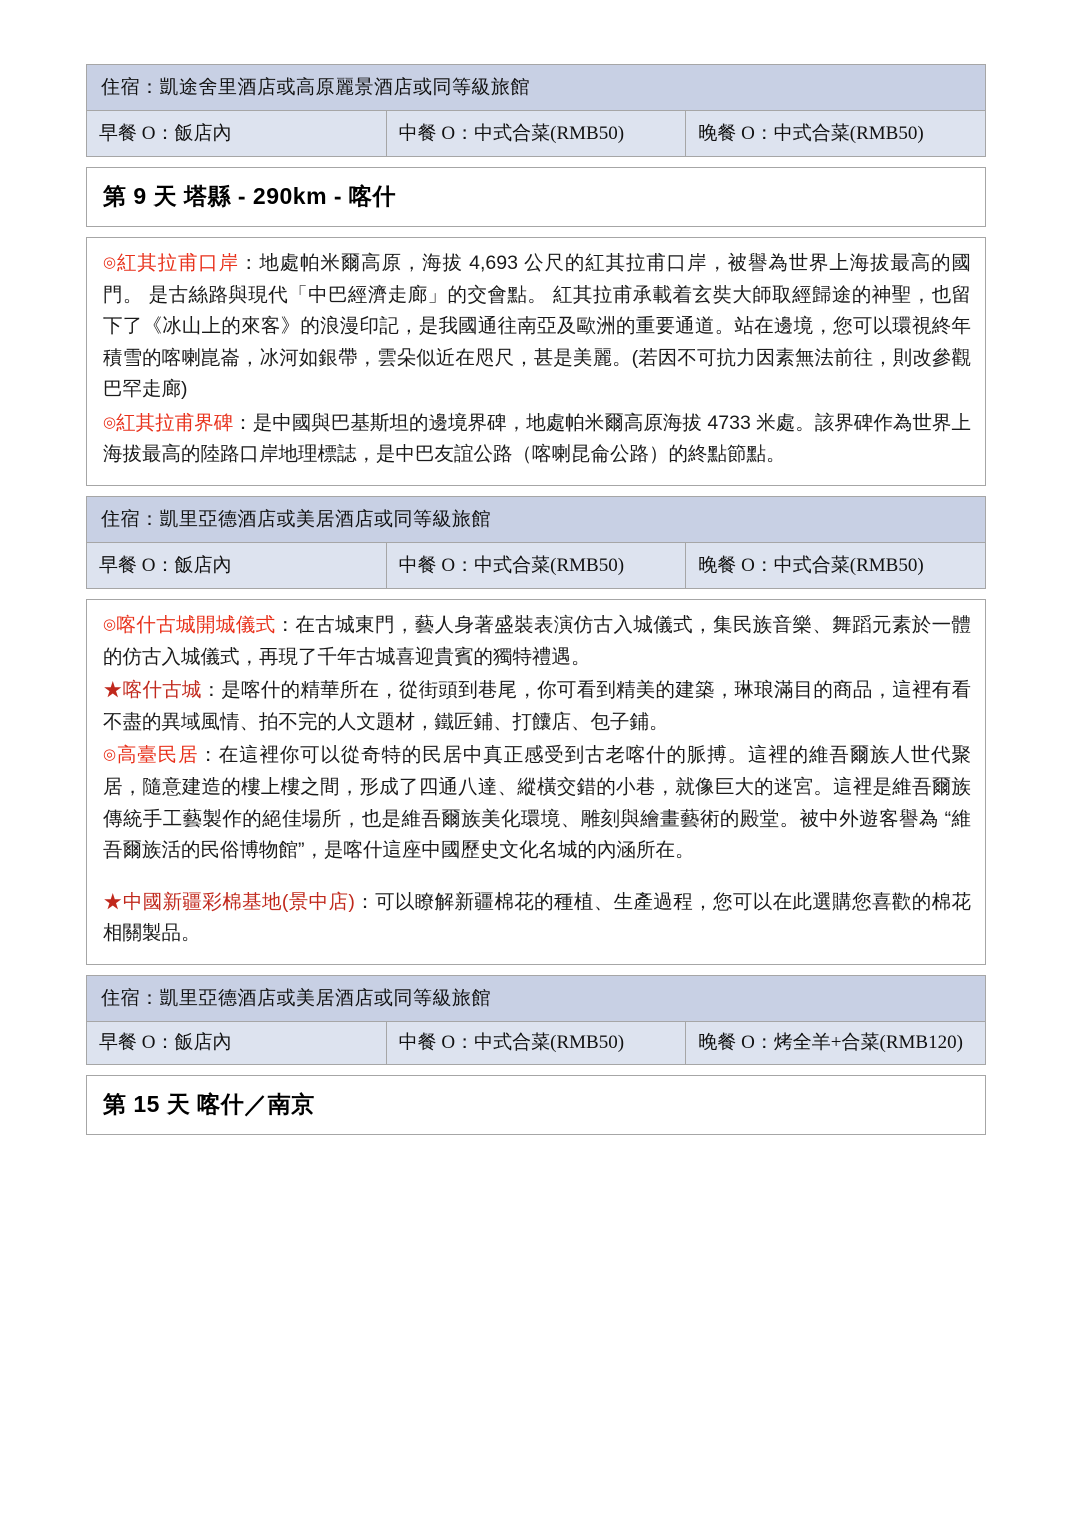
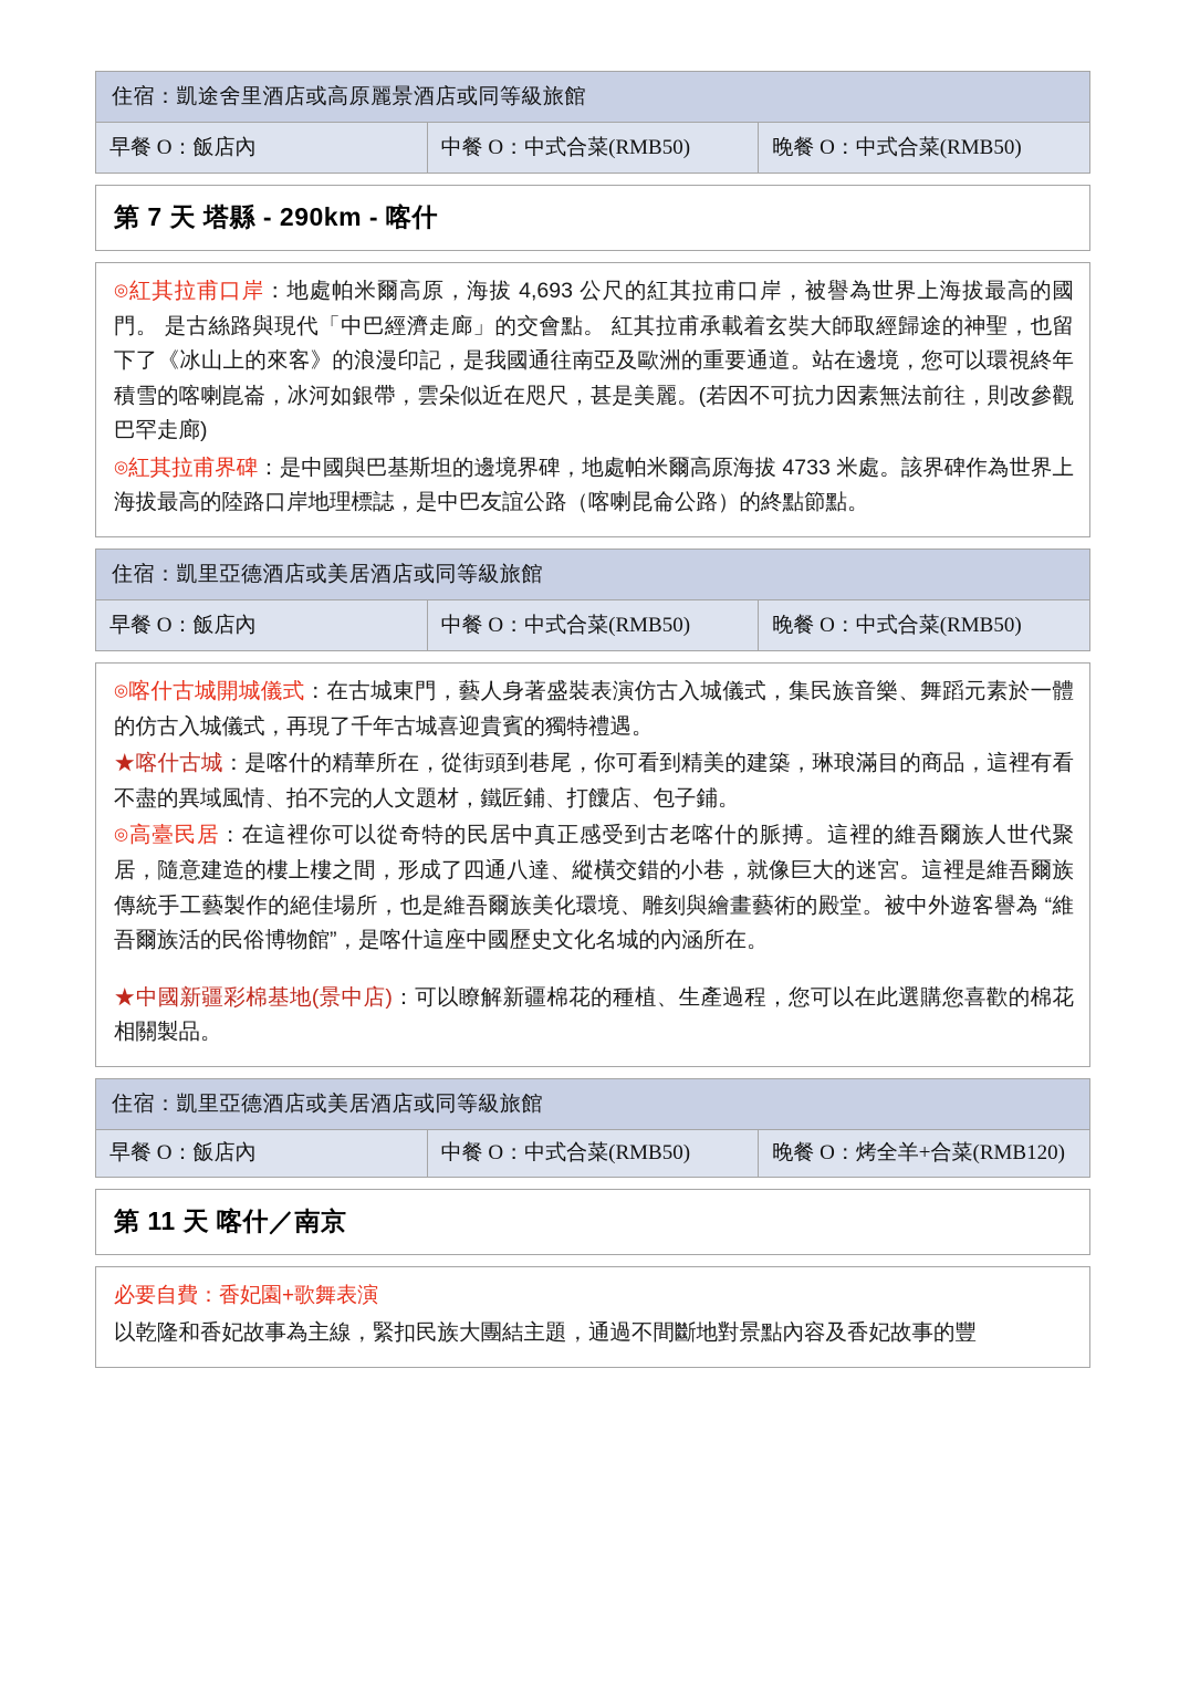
  住宿：凱途舍里酒店或高原麗景酒店或同等級旅館
  早餐 O：飯店內	中餐 O：中式合菜(RMB50)	晚餐 O：中式合菜(RMB50)
- 第 9 天 塔縣 - 290km - 喀什
+ 第 7 天 塔縣 - 290km - 喀什
  ◎紅其拉甫口岸：地處帕米爾高原，海拔 4,693 公尺的紅其拉甫口岸，被譽為世界上海拔最高的國門。 是古絲路與現代「中巴經濟走廊」的交會點。 紅其拉甫承載着玄奘大師取經歸途的神聖，也留下了《冰山上的來客》的浪漫印記，是我國通往南亞及歐洲的重要通道。站在邊境，您可以環視終年積雪的喀喇崑崙，冰河如銀帶，雲朵似近在咫尺，甚是美麗。(若因不可抗力因素無法前往，則改參觀巴罕走廊) ◎紅其拉甫界碑：是中國與巴基斯坦的邊境界碑，地處帕米爾高原海拔 4733 米處。該界碑作為世界上海拔最高的陸路口岸地理標誌，是中巴友誼公路（喀喇昆侖公路）的終點節點。
  住宿：凱里亞德酒店或美居酒店或同等級旅館
  早餐 O：飯店內	中餐 O：中式合菜(RMB50)	晚餐 O：中式合菜(RMB50)
  ◎喀什古城開城儀式：在古城東門，藝人身著盛裝表演仿古入城儀式，集民族音樂、舞蹈元素於一體的仿古入城儀式，再現了千年古城喜迎貴賓的獨特禮遇。 ★喀什古城：是喀什的精華所在，從街頭到巷尾，你可看到精美的建築，琳琅滿目的商品，這裡有看不盡的異域風情、拍不完的人文題材，鐵匠鋪、打饢店、包子鋪。 ◎高臺民居：在這裡你可以從奇特的民居中真正感受到古老喀什的脈搏。這裡的維吾爾族人世代聚居，隨意建造的樓上樓之間，形成了四通八達、縱橫交錯的小巷，就像巨大的迷宮。這裡是維吾爾族傳統手工藝製作的絕佳場所，也是維吾爾族美化環境、雕刻與繪畫藝術的殿堂。被中外遊客譽為 “維吾爾族活的民俗博物館”，是喀什這座中國歷史文化名城的內涵所在。 ★中國新疆彩棉基地(景中店)：可以瞭解新疆棉花的種植、生產過程，您可以在此選購您喜歡的棉花相關製品。
  住宿：凱里亞德酒店或美居酒店或同等級旅館
  早餐 O：飯店內	中餐 O：中式合菜(RMB50)	晚餐 O：烤全羊+合菜(RMB120)
- 第 15 天 喀什／南京
+ 第 11 天 喀什／南京
+ 必要自費：香妃園+歌舞表演 以乾隆和香妃故事為主線，緊扣民族大團結主題，通過不間斷地對景點內容及香妃故事的豐
